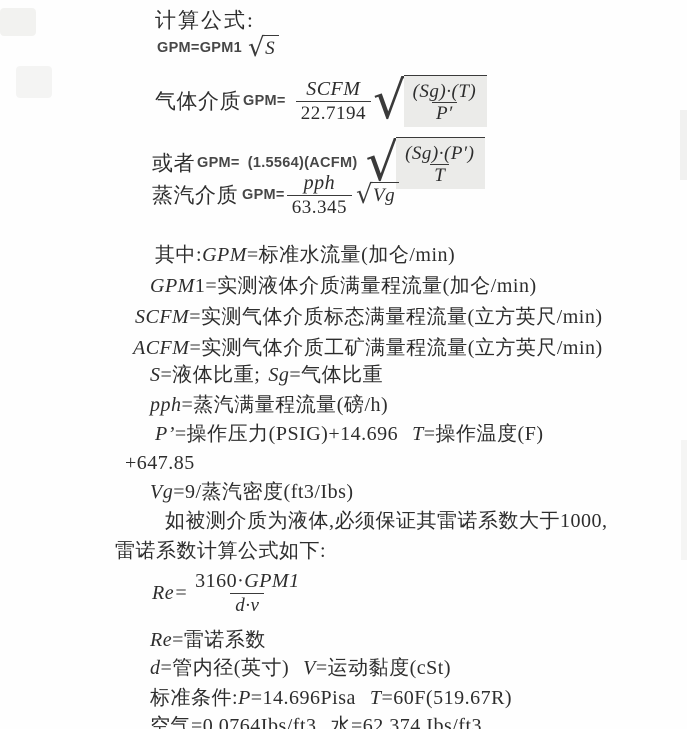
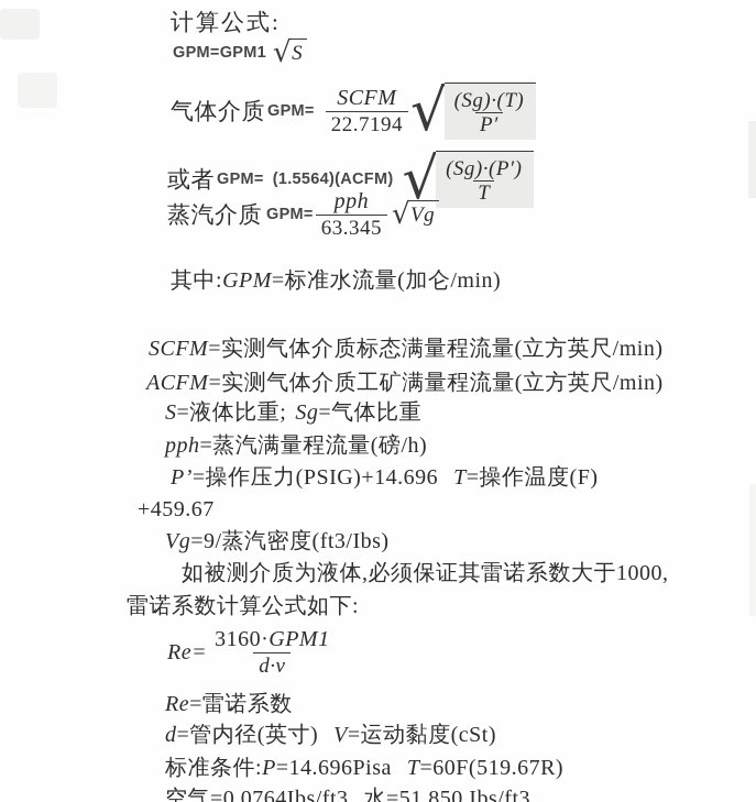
  计算公式:
  GPM=GPM1
  √
  S
  气体介质
  GPM=
  SCFM
  22.7194
  √
  (Sg)·(T)
  P′
  或者
  GPM=
  (1.5564)(ACFM)
  √
  (Sg)·(P′)
  T
  蒸汽介质
  GPM=
  pph
  63.345
  √
  Vg
  其中:GPM=标准水流量(加仑/min)
- GPM1=实测液体介质满量程流量(加仑/min)
  SCFM=实测气体介质标态满量程流量(立方英尺/min)
  ACFM=实测气体介质工矿满量程流量(立方英尺/min)
  S=液体比重; Sg=气体比重
  pph=蒸汽满量程流量(磅/h)
  P’=操作压力(PSIG)+14.696 T=操作温度(F)
- +647.85
+ +459.67
  Vg=9/蒸汽密度(ft3/Ibs)
  如被测介质为液体,必须保证其雷诺系数大于1000,
  雷诺系数计算公式如下:
  Re=
  3160·GPM1
  d·v
  Re=雷诺系数
  d=管内径(英寸) V=运动黏度(cSt)
  标准条件:P=14.696Pisa T=60F(519.67R)
- 空气=0.0764Ibs/ft3 水=62.374 Ibs/ft3
+ 空气=0.0764Ibs/ft3 水=51.850 Ibs/ft3
